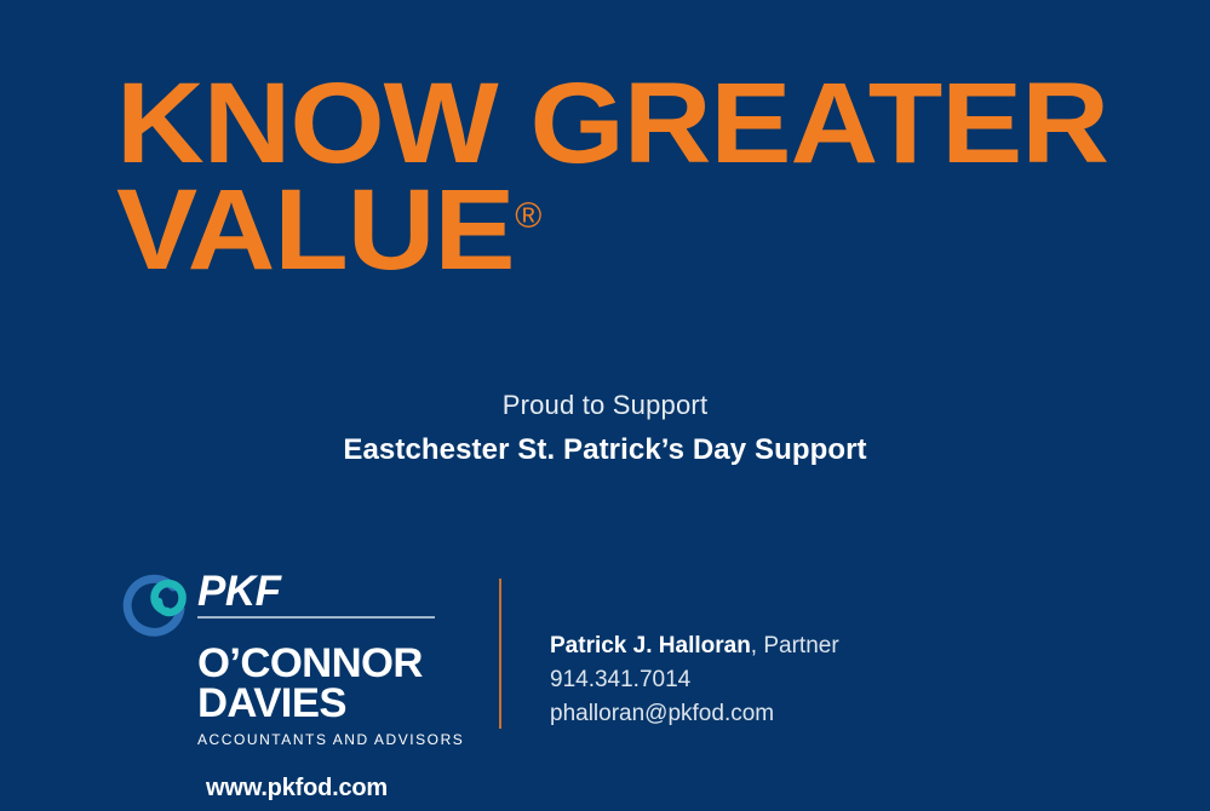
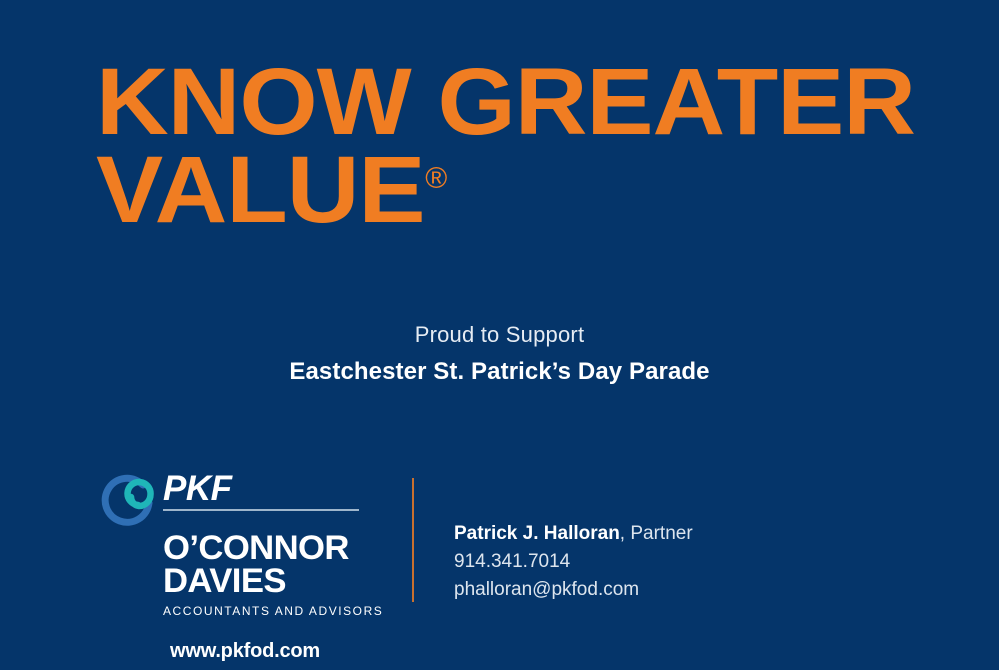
  KNOW GREATER
  VALUE®
  Proud to Support
- Eastchester St. Patrick’s Day Support
+ Eastchester St. Patrick’s Day Parade
  PKF
  O’CONNOR
  DAVIES
  ACCOUNTANTS AND ADVISORS
  www.pkfod.com
  Patrick J. Halloran, Partner
  914.341.7014
  phalloran@pkfod.com
